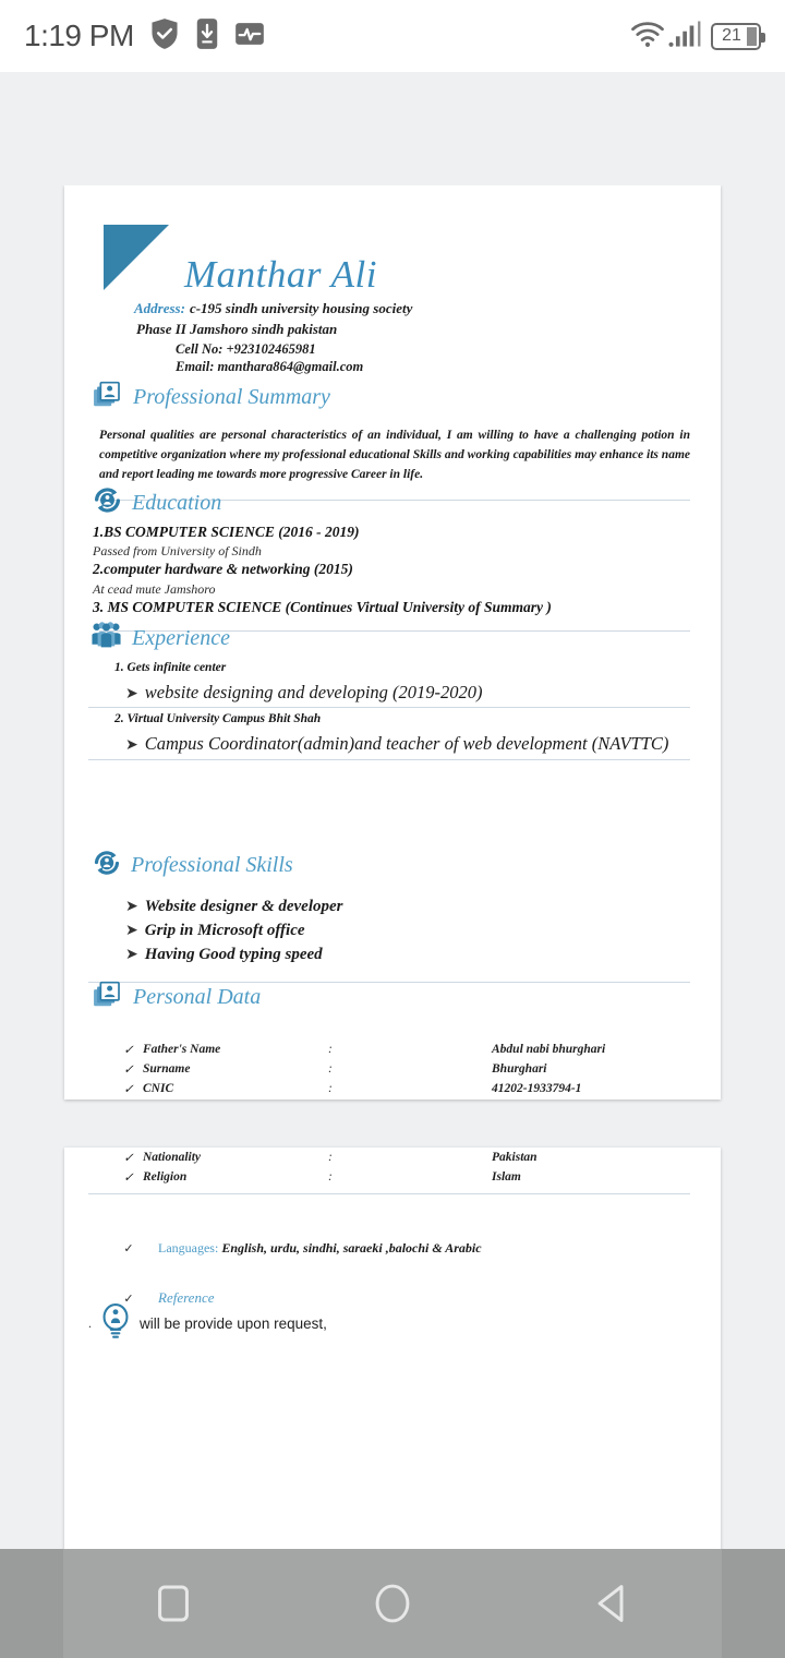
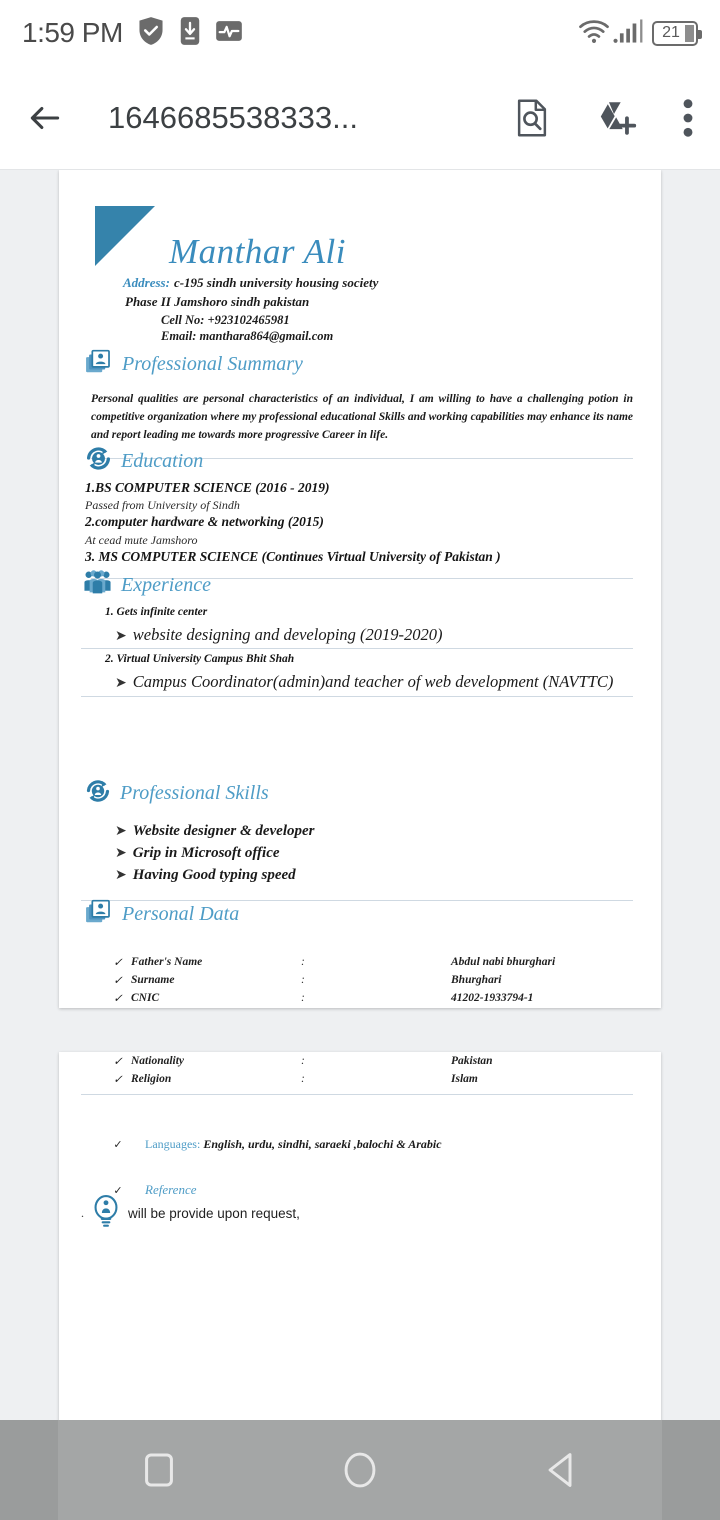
- 1:19 PM
+ 1:59 PM
  21
+ 1646685538333...
  Manthar Ali
  Address: c-195 sindh university housing society
  Phase II Jamshoro sindh pakistan
  Cell No: +923102465981
  Email: manthara864@gmail.com
  Professional Summary
  Personal qualities are personal characteristics of an individual, I am willing to have a challenging potion in competitive organization where my professional educational Skills and working capabilities may enhance its name and report leading me towards more progressive Career in life.
  Education
  1.BS COMPUTER SCIENCE (2016 - 2019)
  Passed from University of Sindh
  2.computer hardware & networking (2015)
  At cead mute Jamshoro
- 3. MS COMPUTER SCIENCE (Continues Virtual University of Summary )
+ 3. MS COMPUTER SCIENCE (Continues Virtual University of Pakistan )
  Experience
  1. Gets infinite center
  ➤
  website designing and developing (2019-2020)
  2. Virtual University Campus Bhit Shah
  ➤
  Campus Coordinator(admin)and teacher of web development (NAVTTC)
  Professional Skills
  ➤
  Website designer & developer
  ➤
  Grip in Microsoft office
  ➤
  Having Good typing speed
  Personal Data
  ✓	Father's Name	:	Abdul nabi bhurghari
  ✓	Surname	:	Bhurghari
  ✓	CNIC	:	41202-1933794-1
  ✓	Nationality	:	Pakistan
  ✓	Religion	:	Islam
  ✓
  Languages: English, urdu, sindhi, saraeki ,balochi & Arabic
  ✓
  Reference
  .
  will be provide upon request,
